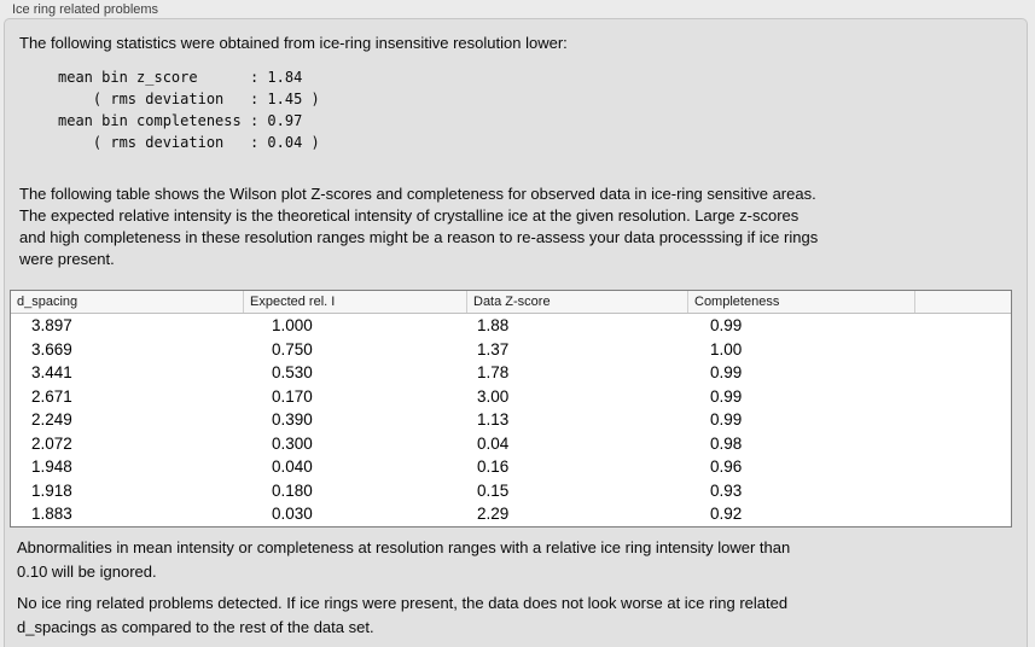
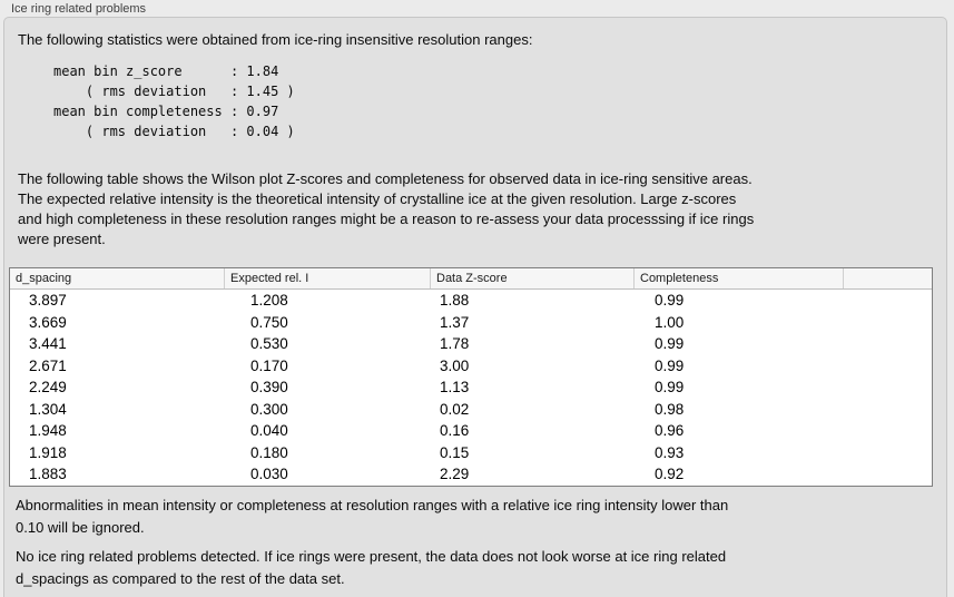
  Ice ring related problems
- The following statistics were obtained from ice-ring insensitive resolution lower:
+ The following statistics were obtained from ice-ring insensitive resolution ranges:
  mean bin z_score : 1.84
  ( rms deviation : 1.45 )
  mean bin completeness : 0.97
  ( rms deviation : 0.04 )
  The following table shows the Wilson plot Z-scores and completeness for observed data in ice-ring sensitive areas.
  The expected relative intensity is the theoretical intensity of crystalline ice at the given resolution. Large z-scores
  and high completeness in these resolution ranges might be a reason to re-assess your data processsing if ice rings
  were present.
  d_spacing
  Expected rel. I
  Data Z-score
  Completeness
  3.897
- 1.000
+ 1.208
  1.88
  0.99
  3.669
  0.750
  1.37
  1.00
  3.441
  0.530
  1.78
  0.99
  2.671
  0.170
  3.00
  0.99
  2.249
  0.390
  1.13
  0.99
- 2.072
+ 1.304
  0.300
- 0.04
+ 0.02
  0.98
  1.948
  0.040
  0.16
  0.96
  1.918
  0.180
  0.15
  0.93
  1.883
  0.030
  2.29
  0.92
  Abnormalities in mean intensity or completeness at resolution ranges with a relative ice ring intensity lower than
  0.10 will be ignored.
  No ice ring related problems detected. If ice rings were present, the data does not look worse at ice ring related
  d_spacings as compared to the rest of the data set.
